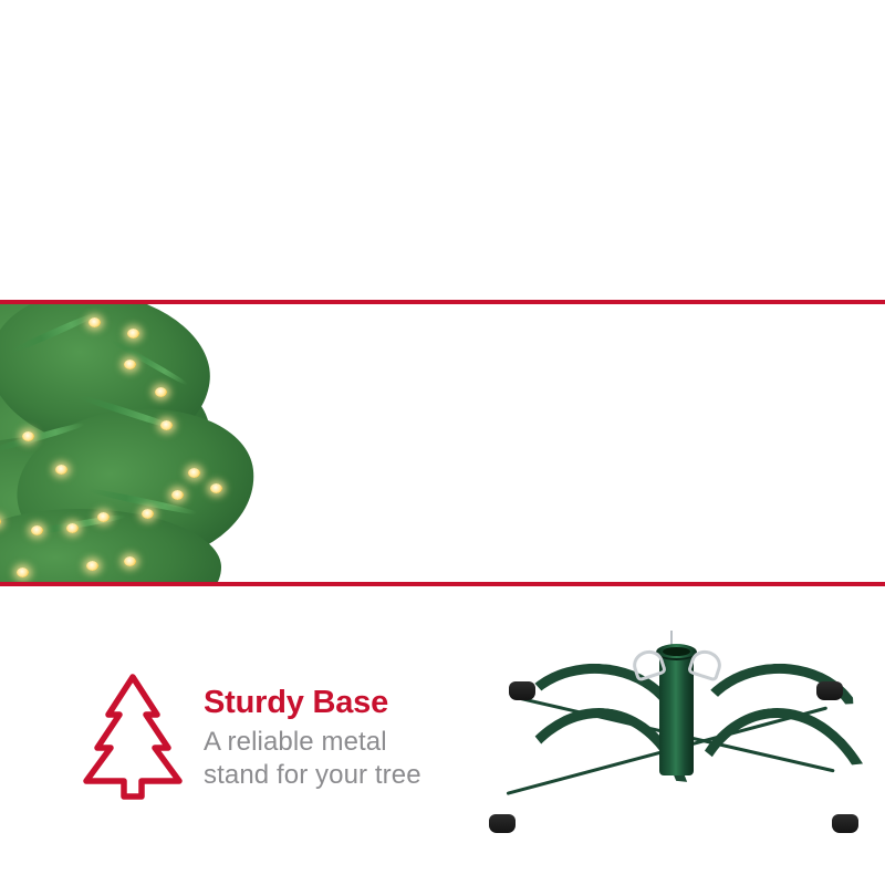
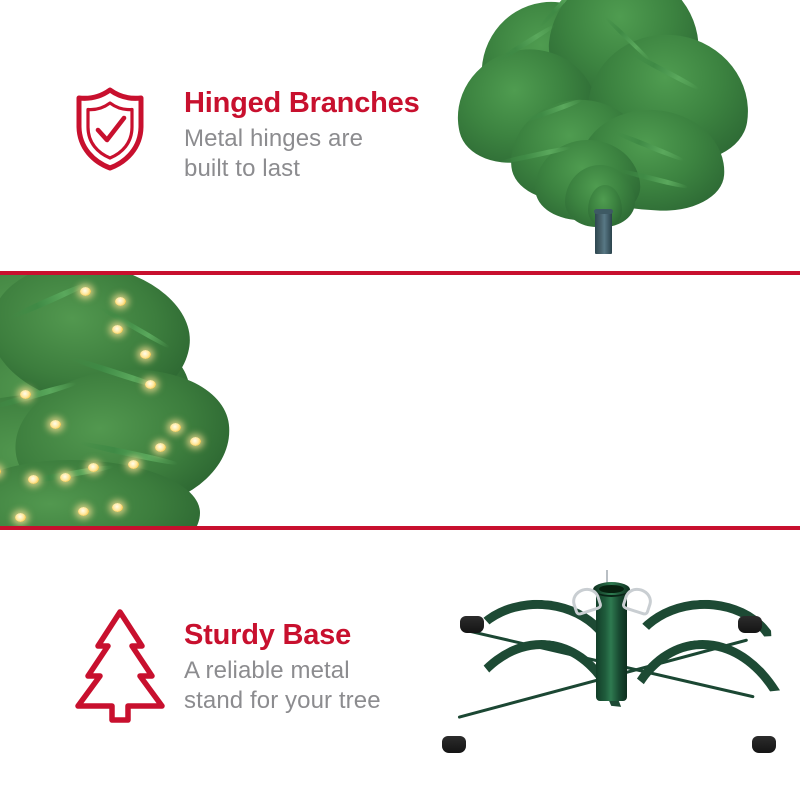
+ Hinged Branches
+ Metal hinges are
+ built to last
  Sturdy Base
  A reliable metal
  stand for your tree
